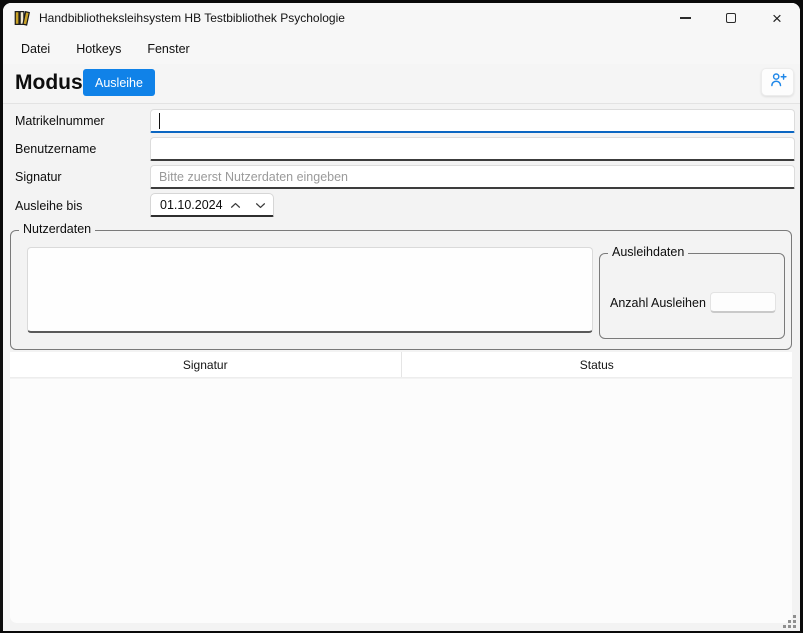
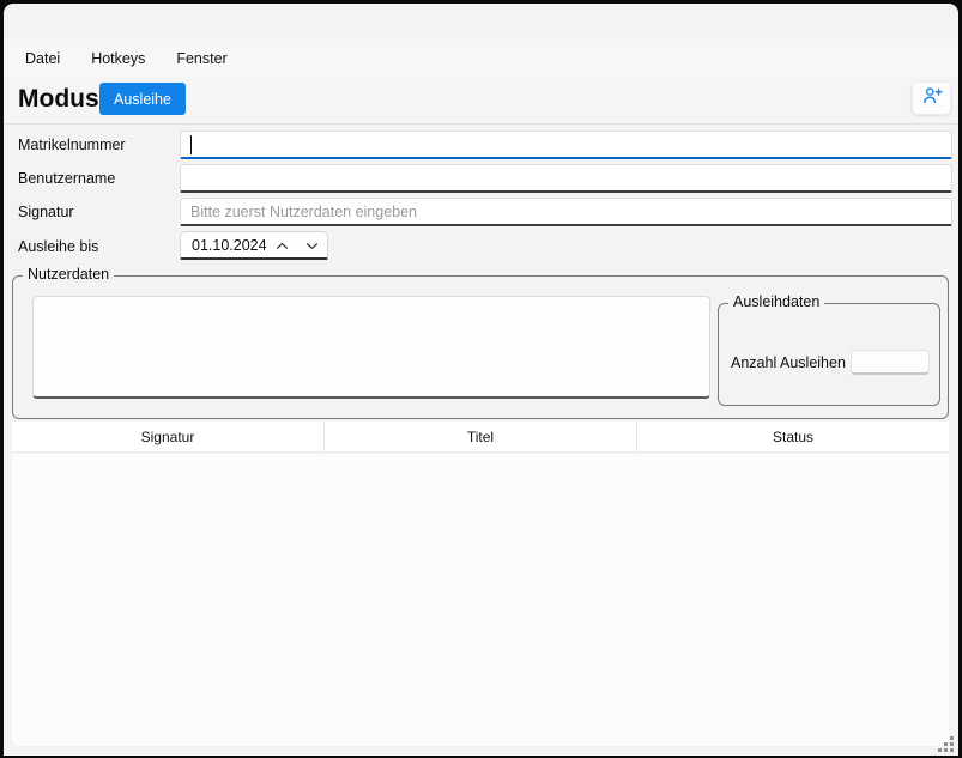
- Handbibliotheksleihsystem HB Testbibliothek Psychologie
- ×
  Datei
  Hotkeys
  Fenster
  Modus
  Ausleihe
  Matrikelnummer
  Benutzername
  Signatur
  Bitte zuerst Nutzerdaten eingeben
  Ausleihe bis
  01.10.2024
  Nutzerdaten
  Ausleihdaten
  Anzahl Ausleihen
  Signatur
+ Titel
  Status
